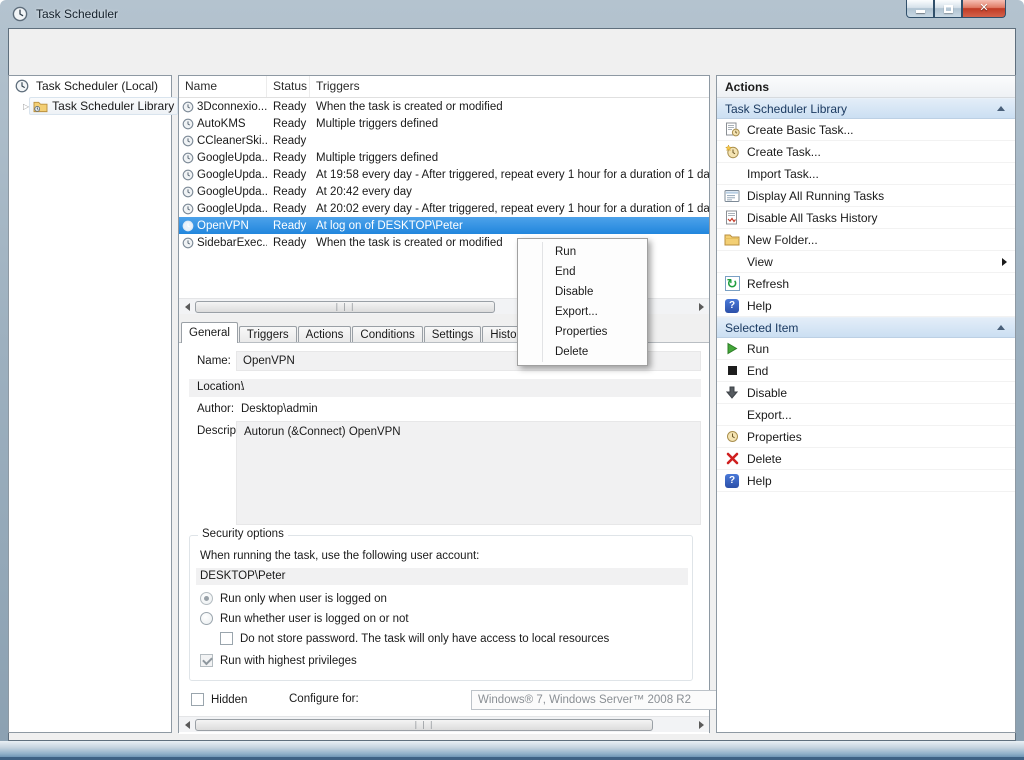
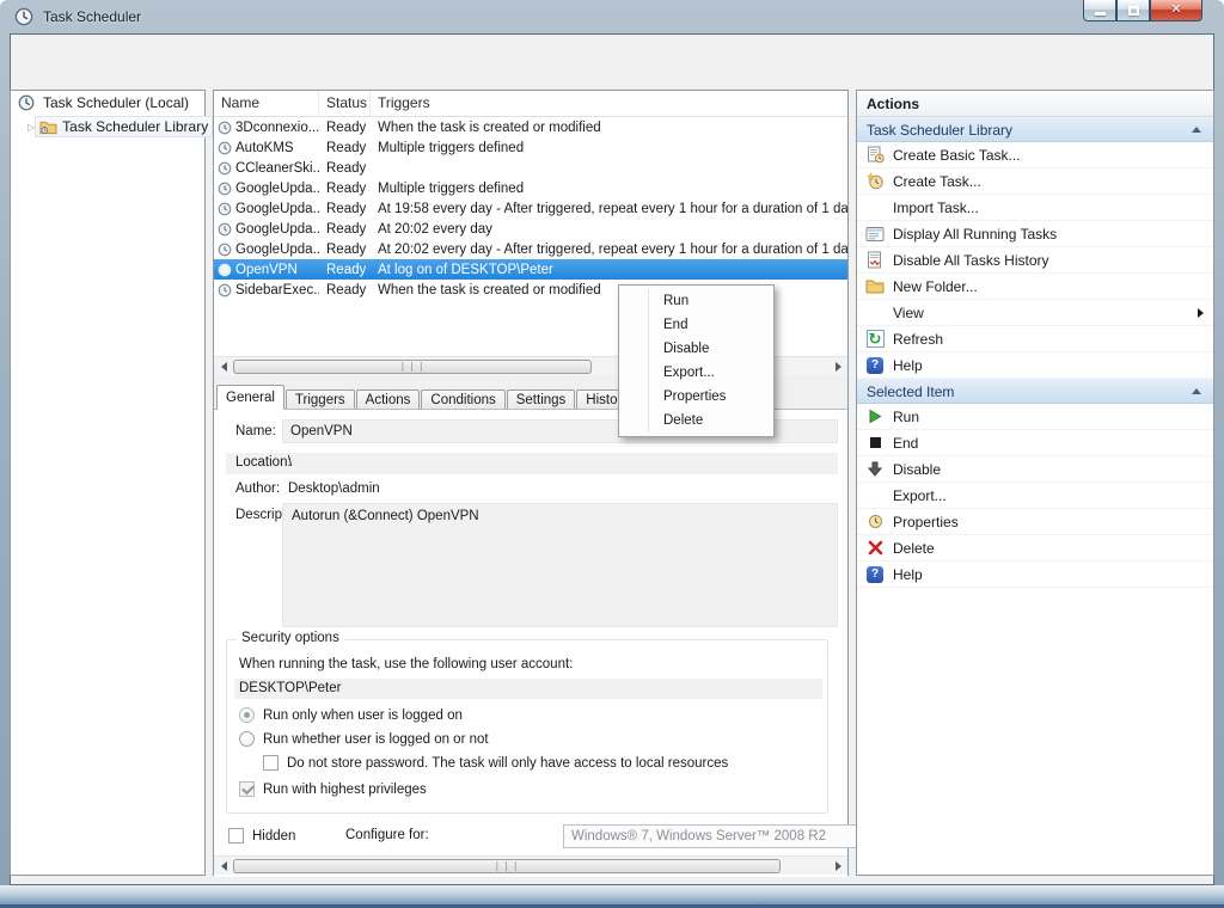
  Task Scheduler
  ✕
  Task Scheduler (Local)
  ▷
  Task Scheduler Library
  Name
  Status
  Triggers
  3Dconnexio...
  Ready
  When the task is created or modified
  AutoKMS
  Ready
  Multiple triggers defined
  CCleanerSki..
  Ready
  GoogleUpda..
  Ready
  Multiple triggers defined
  GoogleUpda..
  Ready
  At 19:58 every day - After triggered, repeat every 1 hour for a duration of 1 da
  GoogleUpda..
  Ready
- At 20:42 every day
+ At 20:02 every day
  GoogleUpda..
  Ready
  At 20:02 every day - After triggered, repeat every 1 hour for a duration of 1 da
  OpenVPN
  Ready
  At log on of DESKTOP\Peter
  SidebarExec.
  Ready
  When the task is created or modified
  ❘❘❘
  General
  Triggers
  Actions
  Conditions
  Settings
  Histo
  Name:
  OpenVPN
  Location:
  \
  Author:
  Desktop\admin
  Autorun (&Connect) OpenVPN
  Security options
  When running the task, use the following user account:
  DESKTOP\Peter
  Run only when user is logged on
  Run whether user is logged on or not
  Do not store password. The task will only have access to local resources
  Run with highest privileges
  Hidden
  Configure for:
  Windows® 7, Windows Server™ 2008 R2
  ❘❘❘
  Run
  End
  Disable
  Export...
  Properties
  Delete
  Actions
  Task Scheduler Library
  Create Basic Task...
  Create Task...
  Import Task...
  Display All Running Tasks
  Disable All Tasks History
  New Folder...
  View
  ↻
  Refresh
  ?
  Help
  Selected Item
  Run
  End
  Disable
  Export...
  Properties
  Delete
  ?
  Help
